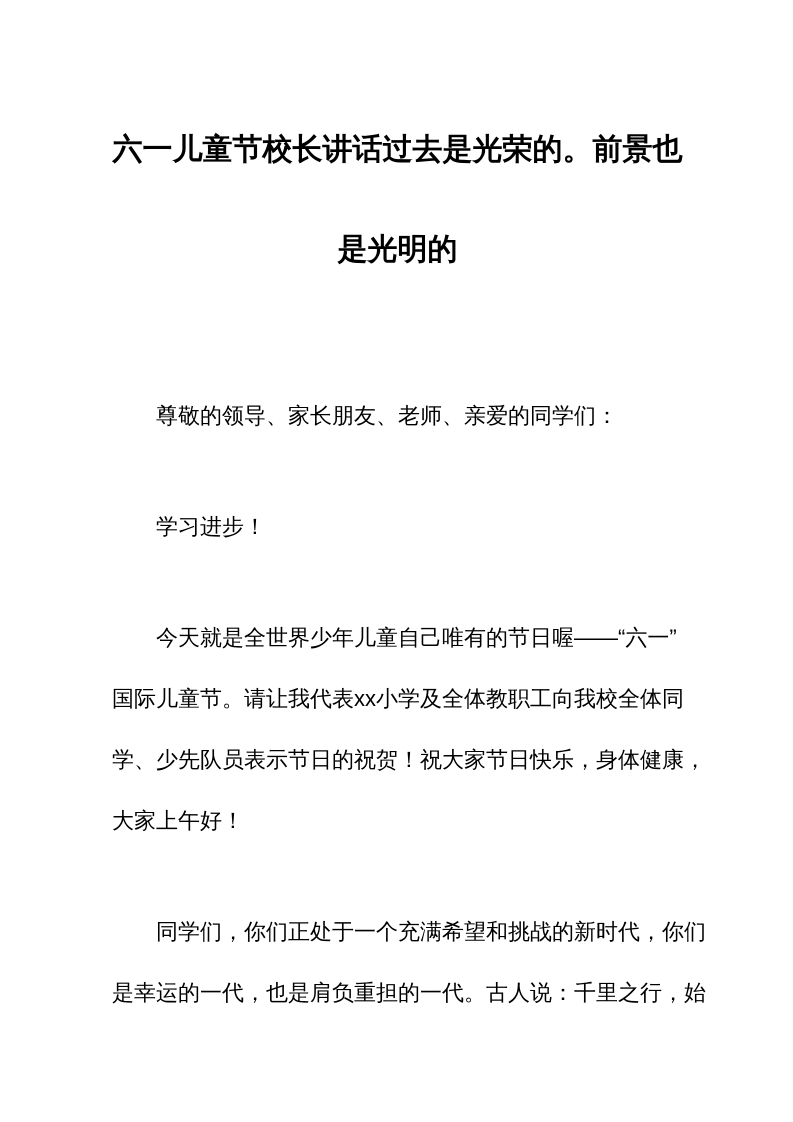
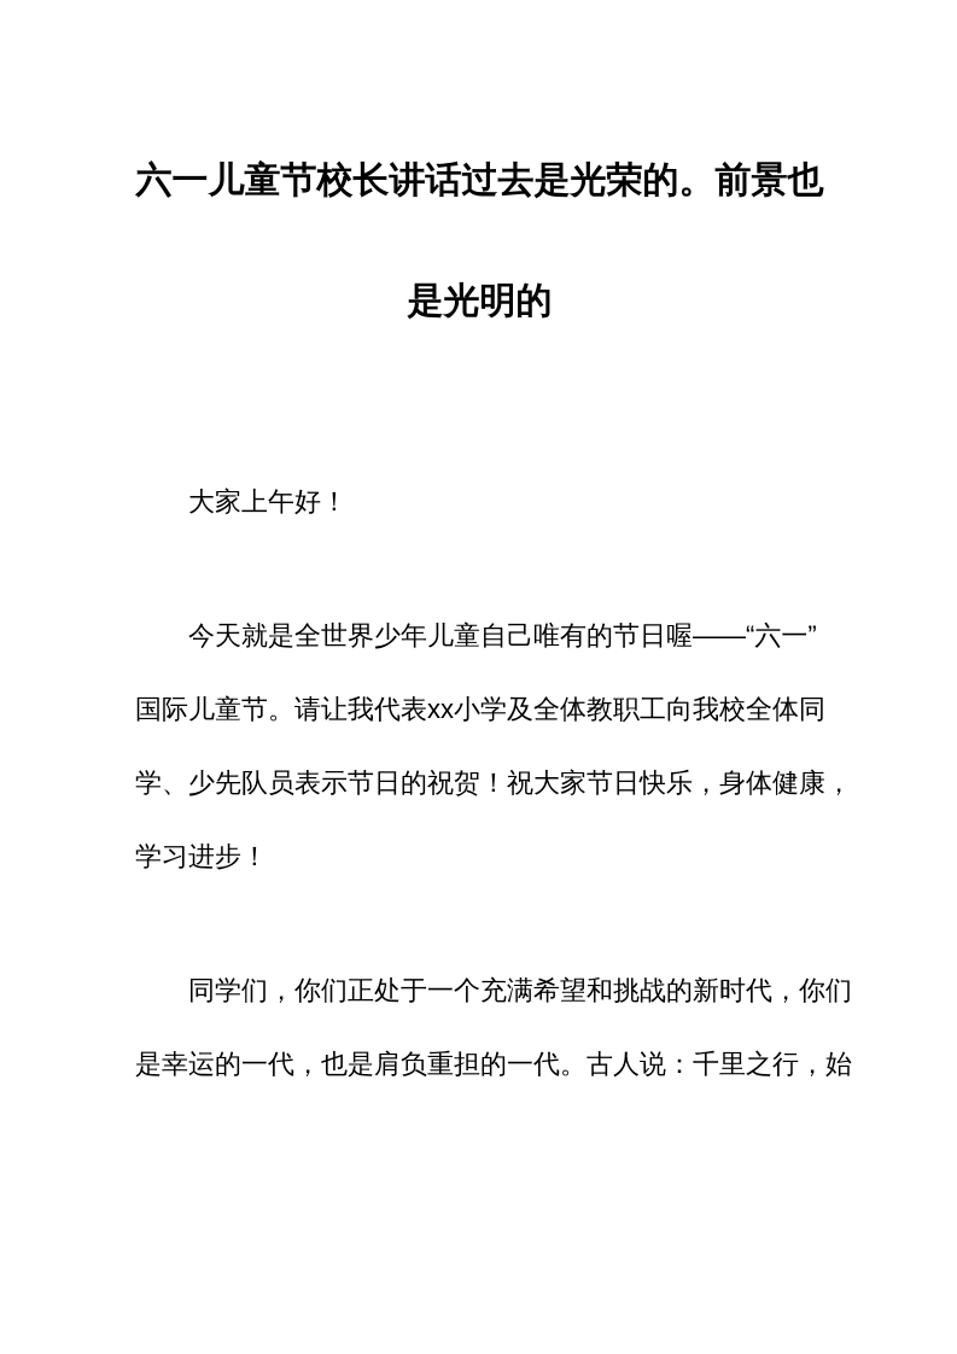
  六一儿童节校长讲话过去是光荣的。前景也
  是光明的
- 尊敬的领导、家长朋友、老师、亲爱的同学们：
- 学习进步！
+ 大家上午好！
  今天就是全世界少年儿童自己唯有的节日喔——“六一”
  国际儿童节。请让我代表xx小学及全体教职工向我校全体同
  学、少先队员表示节日的祝贺！祝大家节日快乐，身体健康，
- 大家上午好！
+ 学习进步！
  同学们，你们正处于一个充满希望和挑战的新时代，你们
  是幸运的一代，也是肩负重担的一代。古人说：千里之行，始
